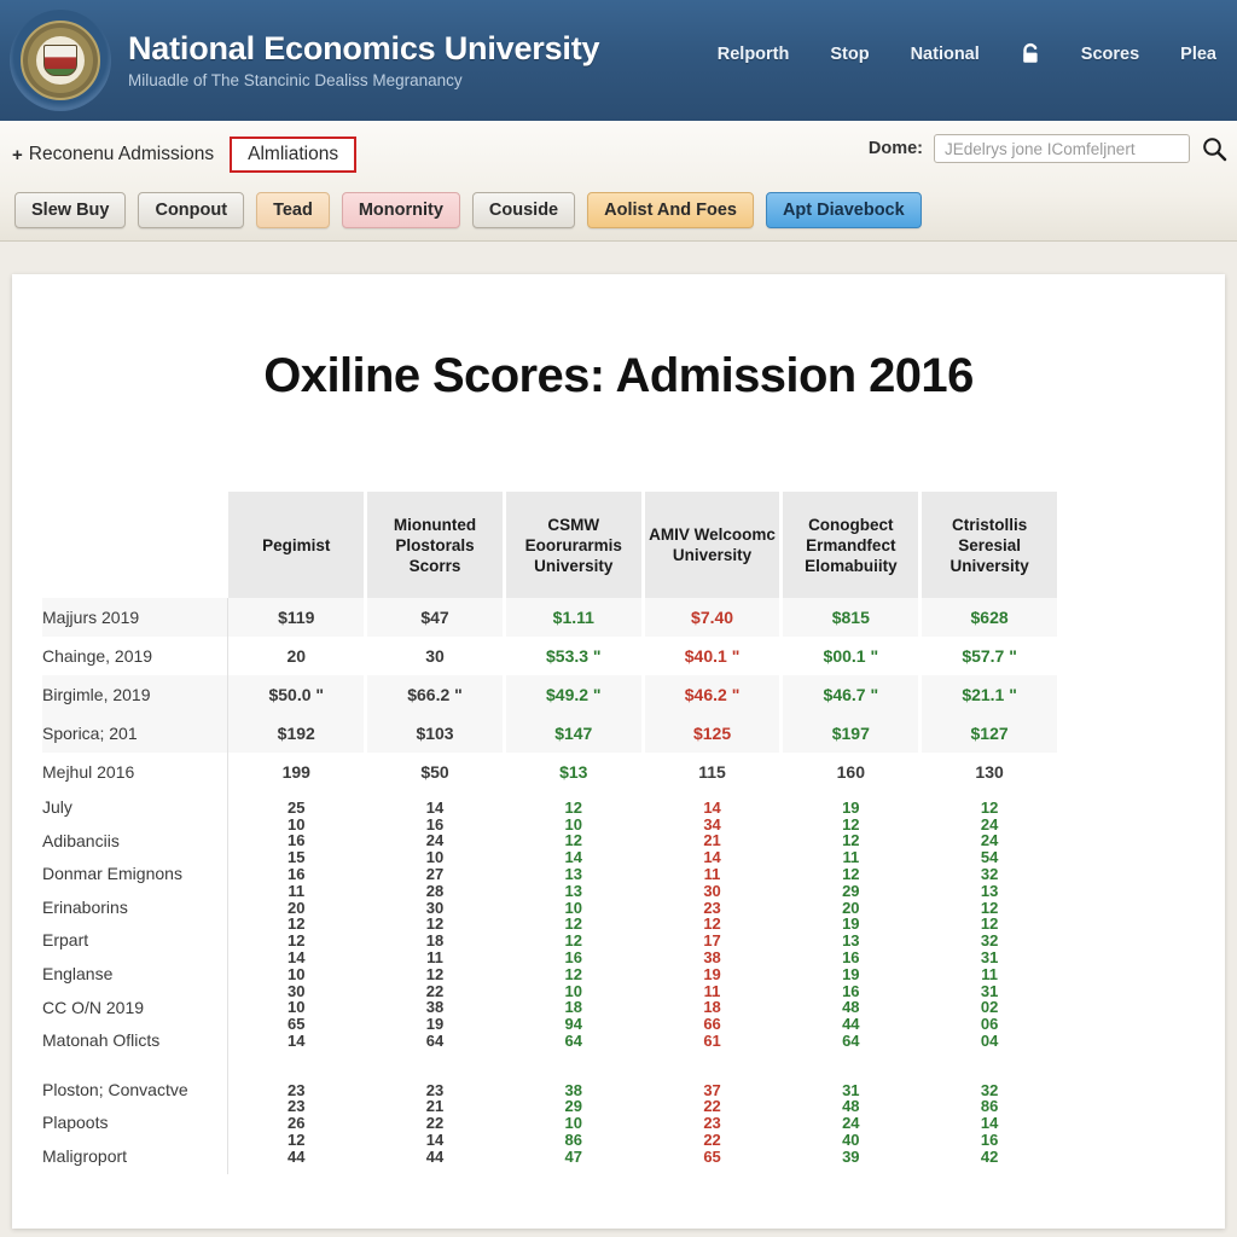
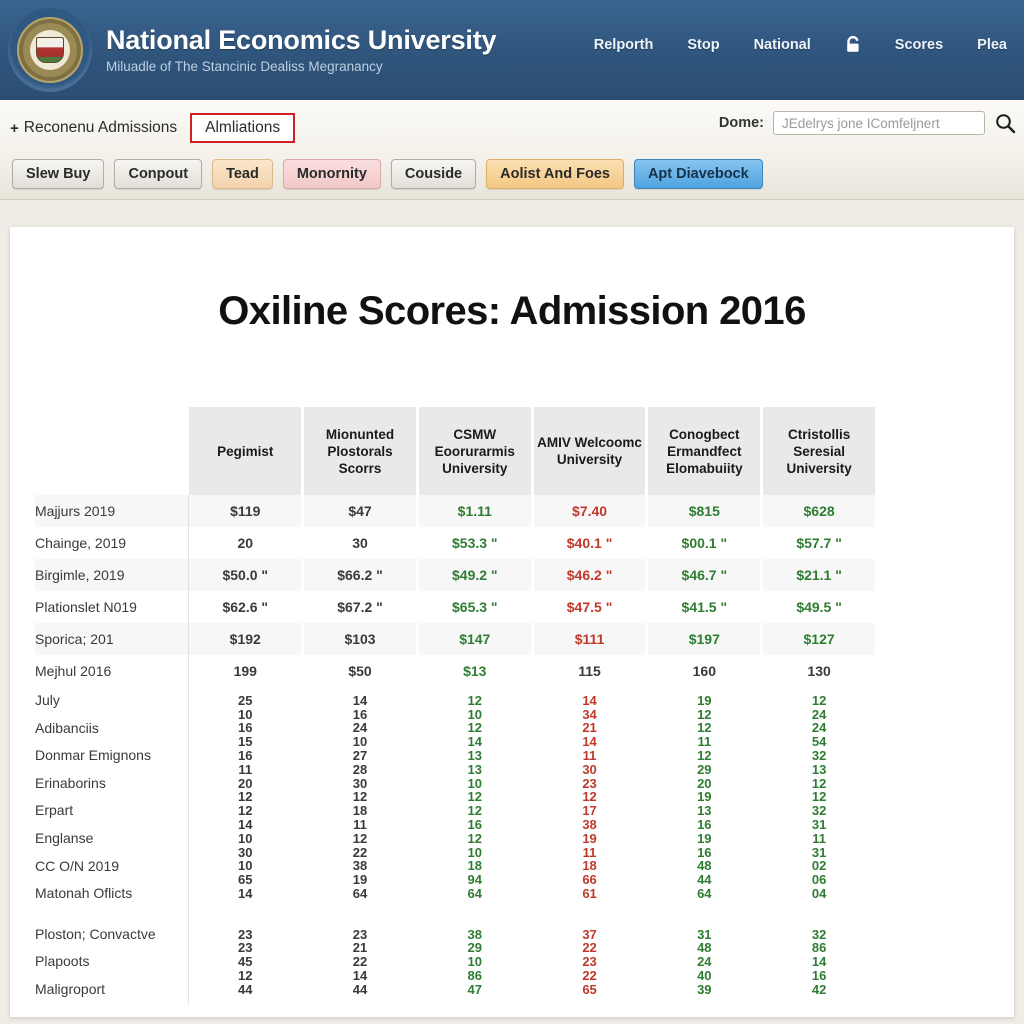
  National Economics University
  Miluadle of The Stancinic Dealiss Megranancy
  Relporth
  Stop
  National
  Scores
  Plea
  +
  Reconenu Admissions
  Almliations
  Dome:
  JEdelrys jone IComfeljnert
  Slew Buy
  Conpout
  Tead
  Monornity
  Couside
  Aolist And Foes
  Apt Diavebock
  Oxiline Scores: Admission 2016
  	Pegimist	Mionunted Plostorals Scorrs	CSMW Eoorurarmis University	AMIV Welcoomc University	Conogbect Ermandfect Elomabuiity	Ctristollis Seresial University
  Majjurs 2019	$119	$47	$1.11	$7.40	$815	$628
  Chainge, 2019	20	30	$53.3 "	$40.1 "	$00.1 "	$57.7 "
  Birgimle, 2019	$50.0 "	$66.2 "	$49.2 "	$46.2 "	$46.7 "	$21.1 "
+ Plationslet N019	$62.6 "	$67.2 "	$65.3 "	$47.5 "	$41.5 "	$49.5 "
- Sporica; 201	$192	$103	$147	$125	$197	$127
+ Sporica; 201	$192	$103	$147	$111	$197	$127
  Mejhul 2016	199	$50	$13	115	160	130
  July Adibanciis Donmar Emignons Erinaborins Erpart Englanse CC O/N 2019 Matonah Oflicts	25 10 16 15 16 11 20 12 12 14 10 30 10 65 14	14 16 24 10 27 28 30 12 18 11 12 22 38 19 64	12 10 12 14 13 13 10 12 12 16 12 10 18 94 64	14 34 21 14 11 30 23 12 17 38 19 11 18 66 61	19 12 12 11 12 29 20 19 13 16 19 16 48 44 64	12 24 24 54 32 13 12 12 32 31 11 31 02 06 04
- Ploston; Convactve Plapoots Maligroport	23 23 26 12 44	23 21 22 14 44	38 29 10 86 47	37 22 23 22 65	31 48 24 40 39	32 86 14 16 42
+ Ploston; Convactve Plapoots Maligroport	23 23 45 12 44	23 21 22 14 44	38 29 10 86 47	37 22 23 22 65	31 48 24 40 39	32 86 14 16 42
